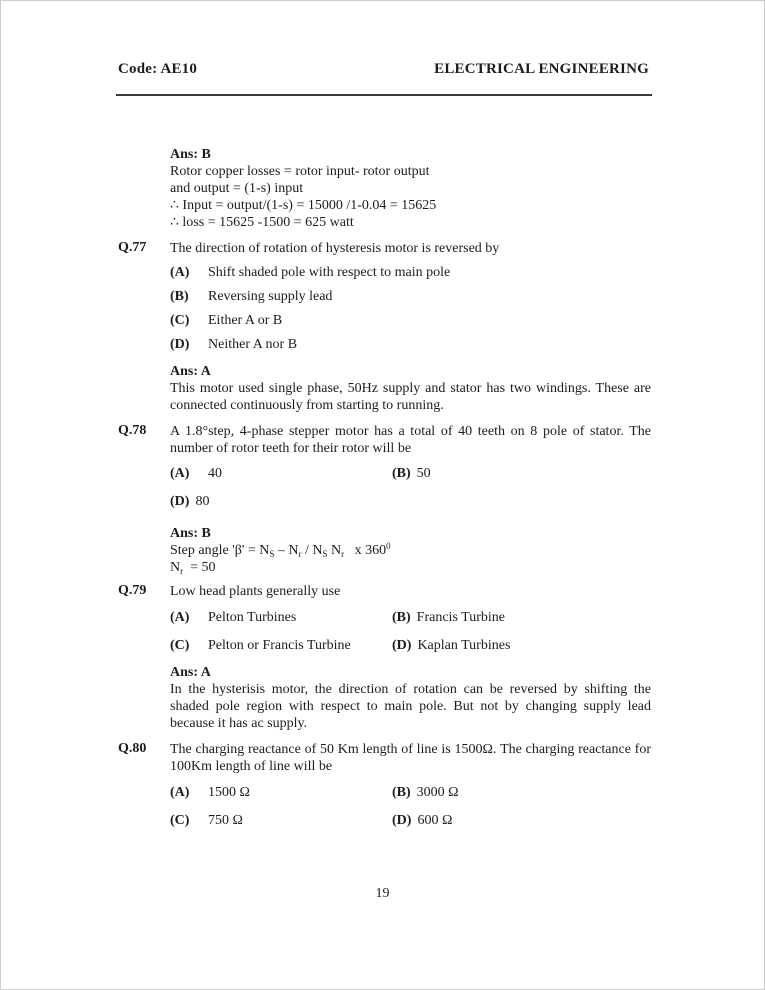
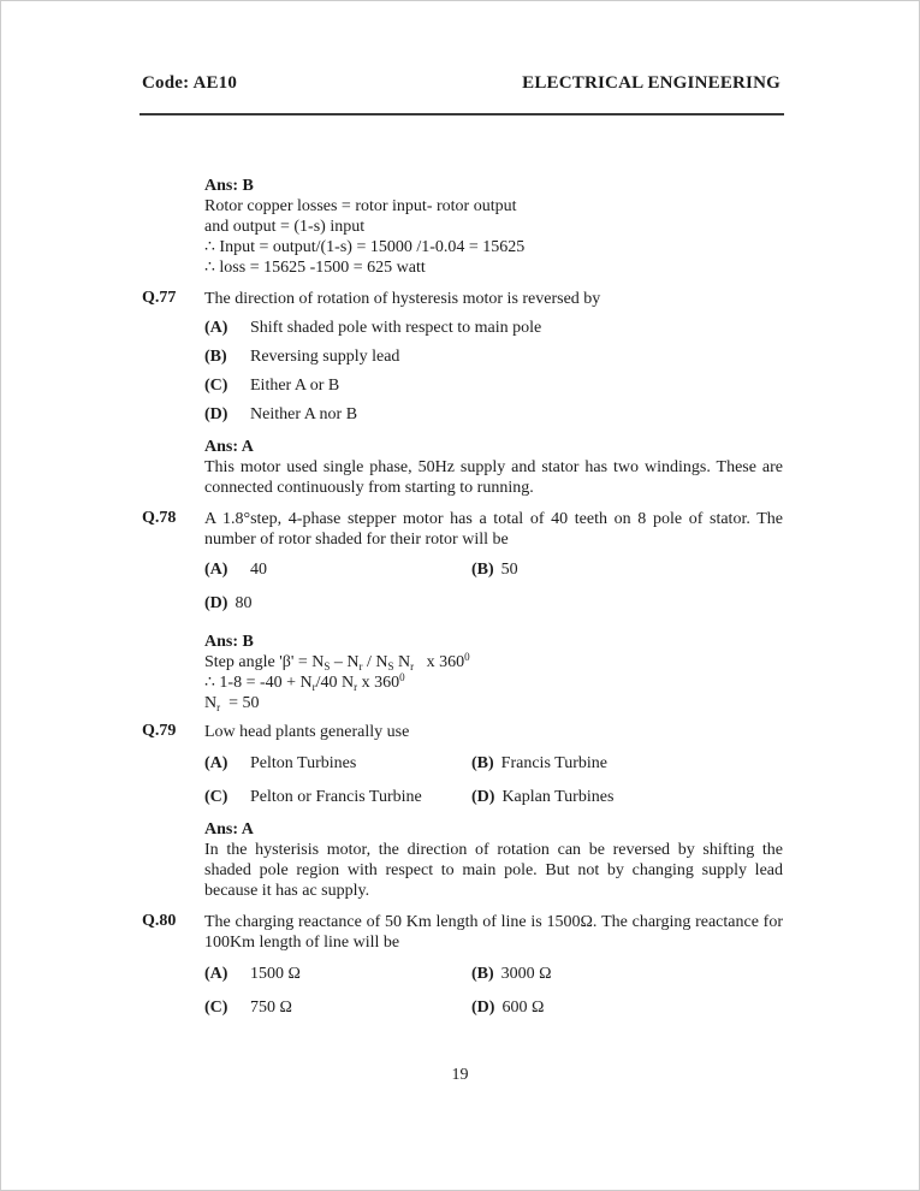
  Code: AE10
  ELECTRICAL ENGINEERING
  Ans: B
  Rotor copper losses = rotor input- rotor output
  and output = (1-s) input
  ∴ Input = output/(1-s) = 15000 /1-0.04 = 15625
  ∴ loss = 15625 -1500 = 625 watt
  Q.77
  The direction of rotation of hysteresis motor is reversed by
  (A) Shift shaded pole with respect to main pole
  (B) Reversing supply lead
  (C) Either A or B
  (D) Neither A nor B
  Ans: A
  This motor used single phase, 50Hz supply and stator has two windings. These are
  connected continuously from starting to running.
  Q.78
  A 1.8°step, 4-phase stepper motor has a total of 40 teeth on 8 pole of stator. The
- number of rotor teeth for their rotor will be
+ number of rotor shaded for their rotor will be
  (A) 40
  (B) 50
  (D) 80
  Ans: B
  Step angle 'β' = NS – Nr / NS Nr x 3600
+ ∴ 1-8 = -40 + Nr/40 Nr x 3600
  Nr = 50
  Q.79
  Low head plants generally use
  (A) Pelton Turbines
  (B) Francis Turbine
  (C) Pelton or Francis Turbine
  (D) Kaplan Turbines
  Ans: A
  In the hysterisis motor, the direction of rotation can be reversed by shifting the
  shaded pole region with respect to main pole. But not by changing supply lead
  because it has ac supply.
  Q.80
  The charging reactance of 50 Km length of line is 1500Ω. The charging reactance for
  100Km length of line will be
  (A) 1500 Ω
  (B) 3000 Ω
  (C) 750 Ω
  (D) 600 Ω
  19
